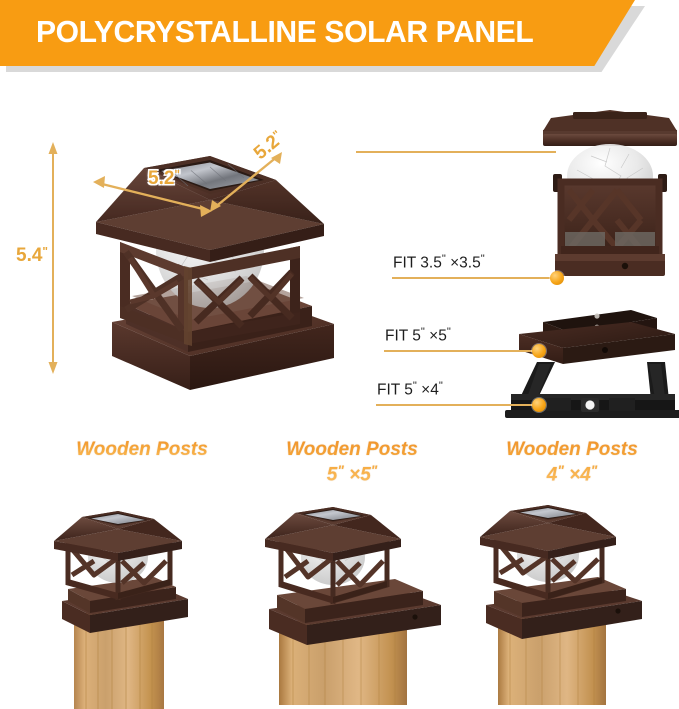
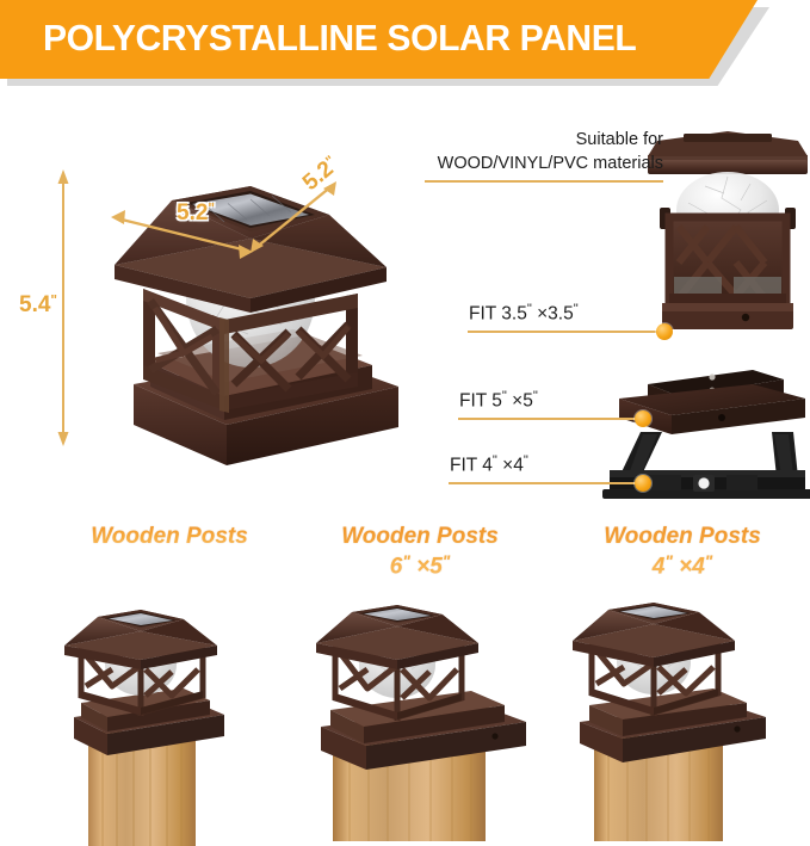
  POLYCRYSTALLINE SOLAR PANEL
  5.4"
  5.2"
+ Suitable for
+ WOOD/VINYL/PVC materials
  FIT 3.5" ×3.5"
  FIT 5" ×5"
- FIT 5" ×4"
+ FIT 4" ×4"
  Wooden Posts
  Wooden Posts
- 5" ×5"
+ 6" ×5"
  Wooden Posts
  4" ×4"
